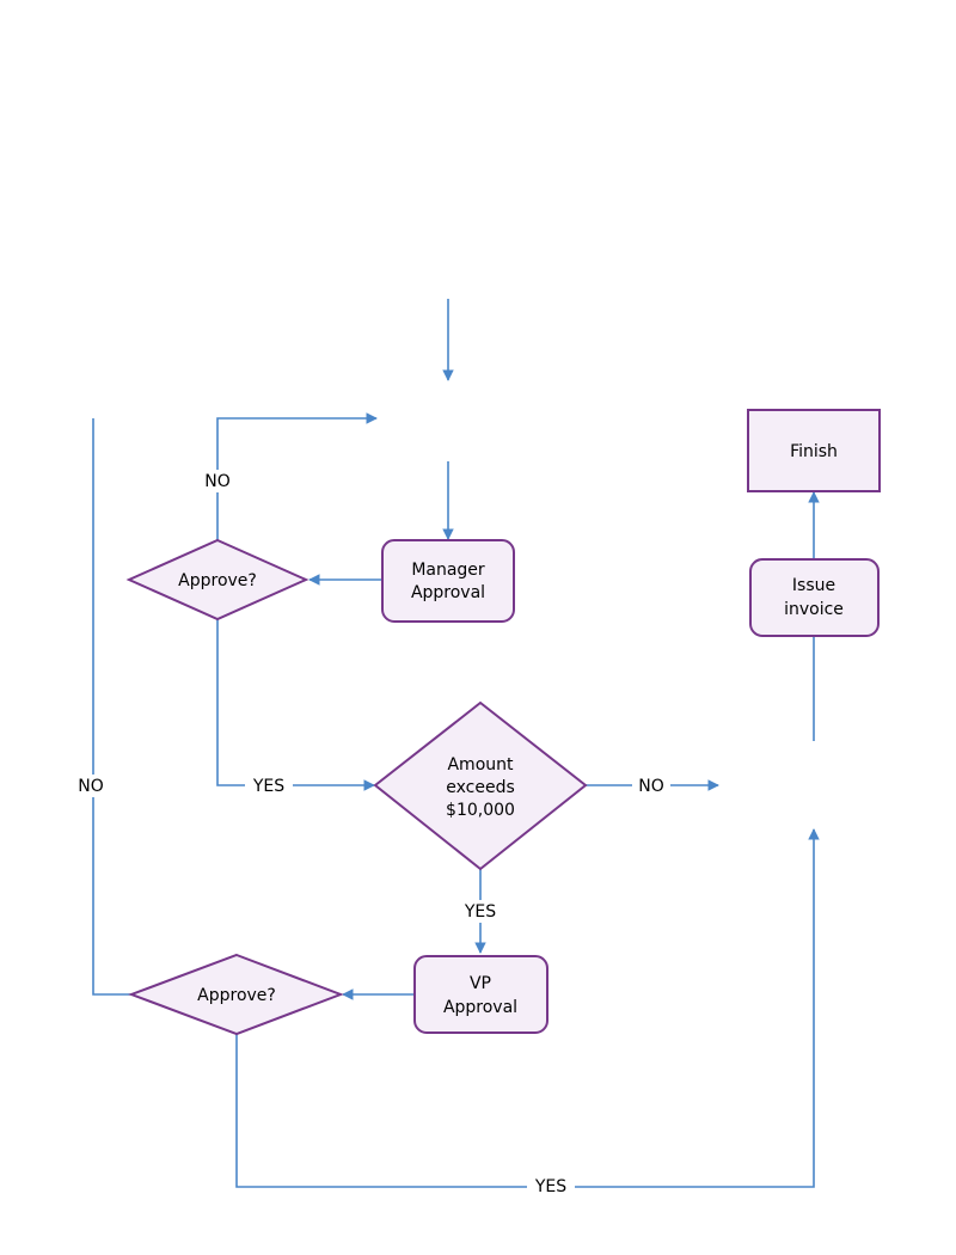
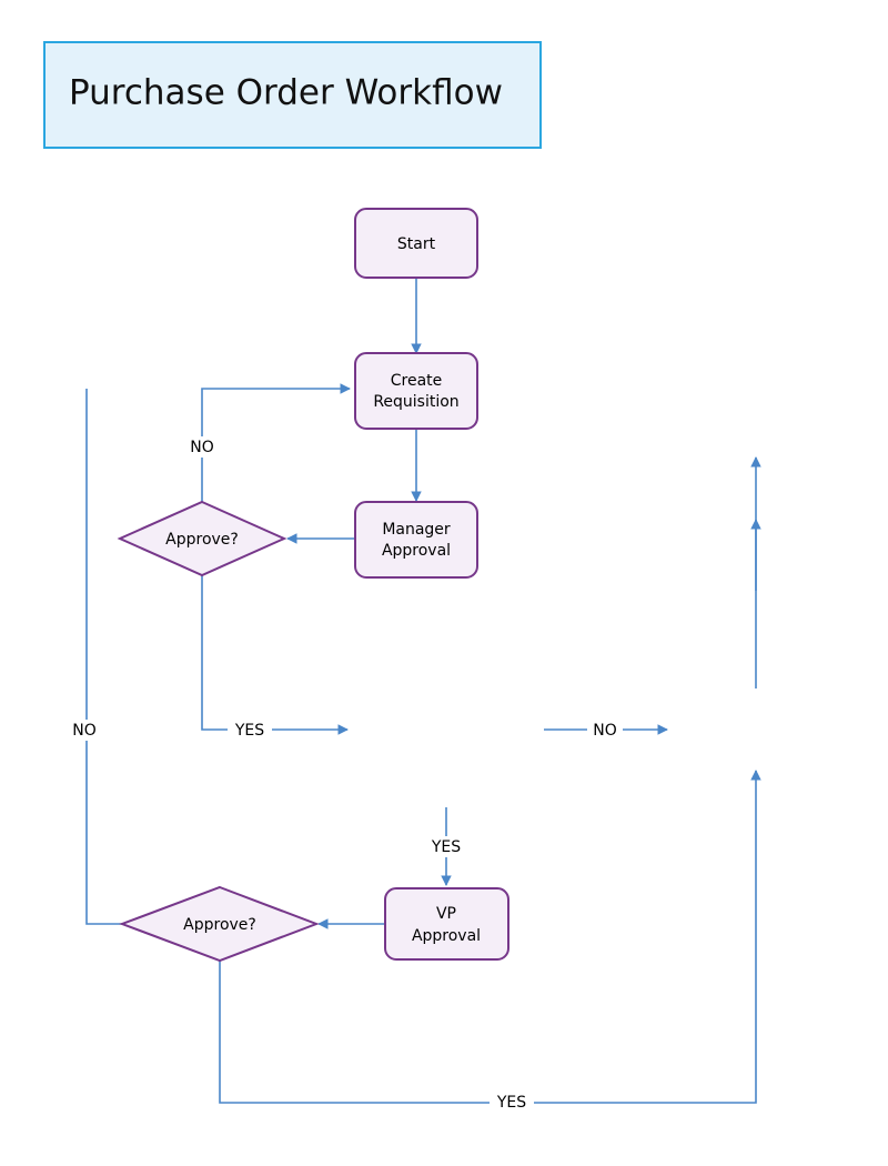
+ Purchase Order Workflow
+ Start
+ Create
+ Requisition
  Manager
  Approval
  Approve?
- Amount
- exceeds
- $10,000
  VP
  Approval
  Approve?
- Issue
- invoice
- Finish
  NO
  YES
  NO
  YES
  NO
  YES
